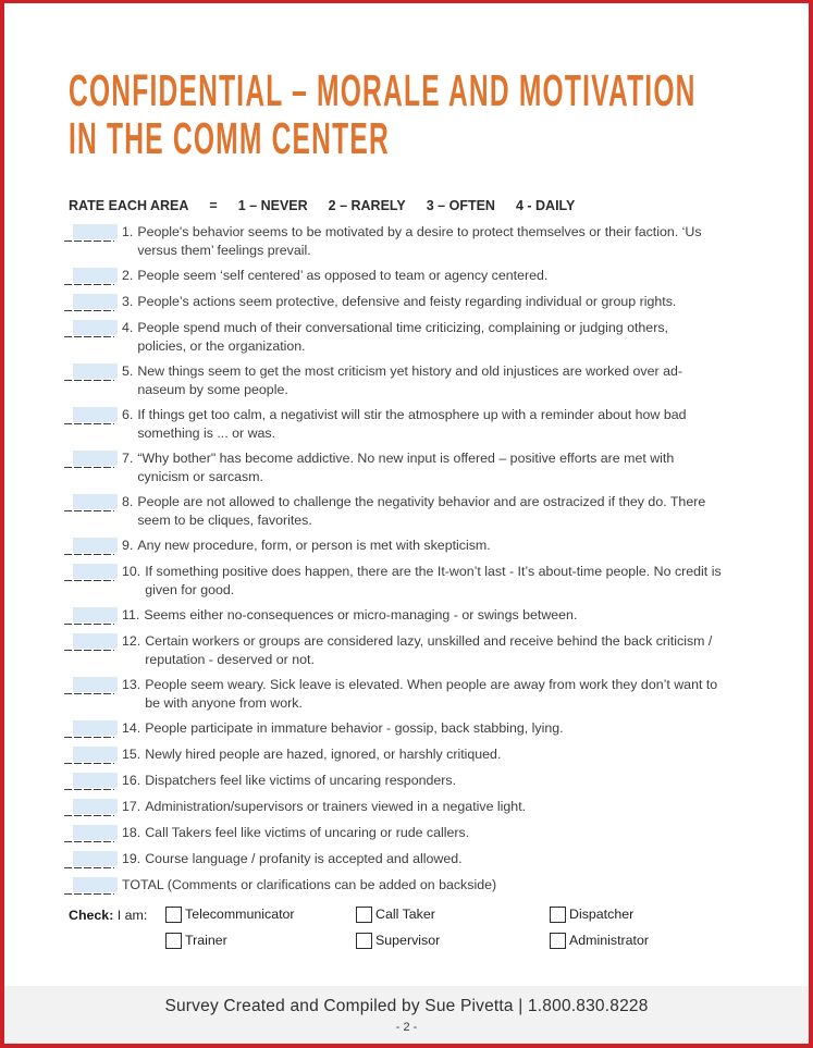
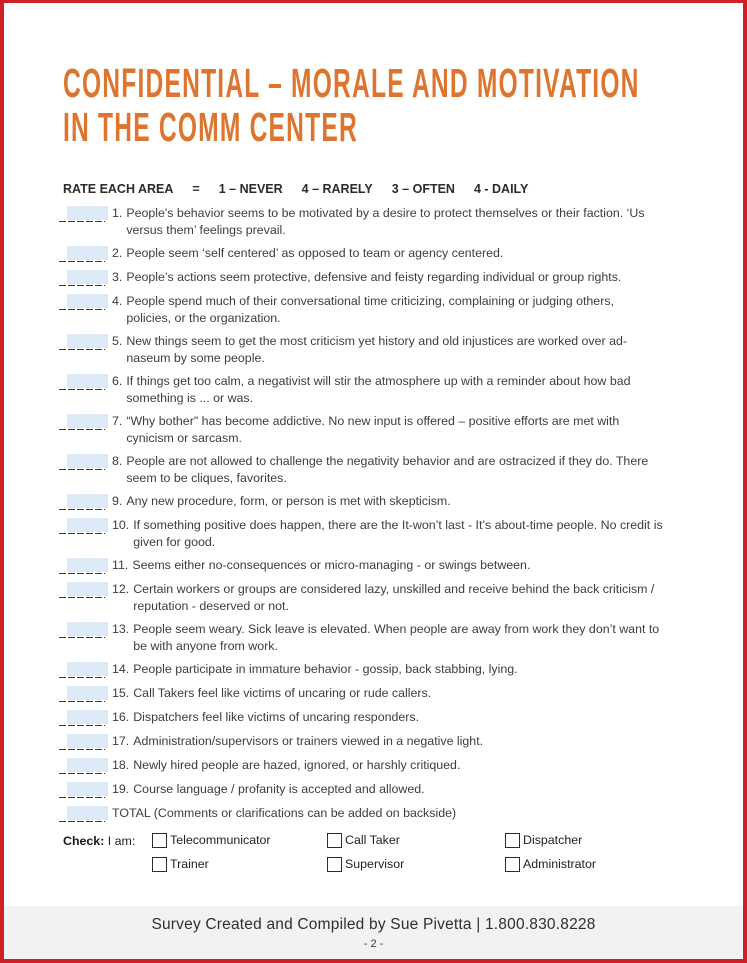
  CONFIDENTIAL – MORALE AND MOTIVATION
  IN THE COMM CENTER
  RATE EACH AREA
  =
  1 – NEVER
- 2 – RARELY
+ 4 – RARELY
  3 – OFTEN
  4 - DAILY
  1.
  People's behavior seems to be motivated by a desire to protect themselves or their faction. ‘Us versus them’ feelings prevail.
  2.
  People seem ‘self centered’ as opposed to team or agency centered.
  3.
  People’s actions seem protective, defensive and feisty regarding individual or group rights.
  4.
  People spend much of their conversational time criticizing, complaining or judging others, policies, or the organization.
  5.
  New things seem to get the most criticism yet history and old injustices are worked over ad-naseum by some people.
  6.
  If things get too calm, a negativist will stir the atmosphere up with a reminder about how bad something is ... or was.
  7.
  “Why bother" has become addictive. No new input is offered – positive efforts are met with cynicism or sarcasm.
  8.
  People are not allowed to challenge the negativity behavior and are ostracized if they do. There seem to be cliques, favorites.
  9.
  Any new procedure, form, or person is met with skepticism.
  10.
  If something positive does happen, there are the It-won’t last - It’s about-time people. No credit is given for good.
  11.
  Seems either no-consequences or micro-managing - or swings between.
  12.
  Certain workers or groups are considered lazy, unskilled and receive behind the back criticism / reputation - deserved or not.
  13.
  People seem weary. Sick leave is elevated. When people are away from work they don’t want to be with anyone from work.
  14.
  People participate in immature behavior - gossip, back stabbing, lying.
  15.
- Newly hired people are hazed, ignored, or harshly critiqued.
+ Call Takers feel like victims of uncaring or rude callers.
  16.
  Dispatchers feel like victims of uncaring responders.
  17.
  Administration/supervisors or trainers viewed in a negative light.
  18.
- Call Takers feel like victims of uncaring or rude callers.
+ Newly hired people are hazed, ignored, or harshly critiqued.
  19.
  Course language / profanity is accepted and allowed.
  TOTAL (Comments or clarifications can be added on backside)
  Check: I am:
  Telecommunicator
  Call Taker
  Dispatcher
  Trainer
  Supervisor
  Administrator
  Survey Created and Compiled by Sue Pivetta | 1.800.830.8228
  - 2 -
